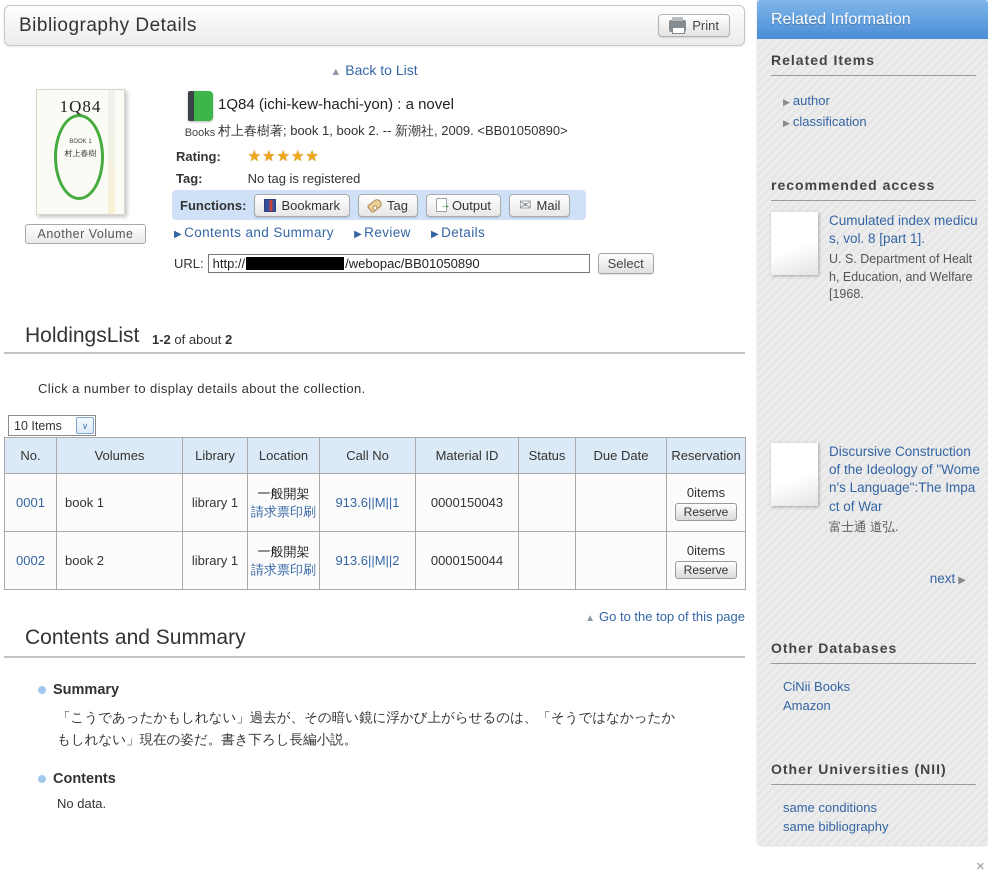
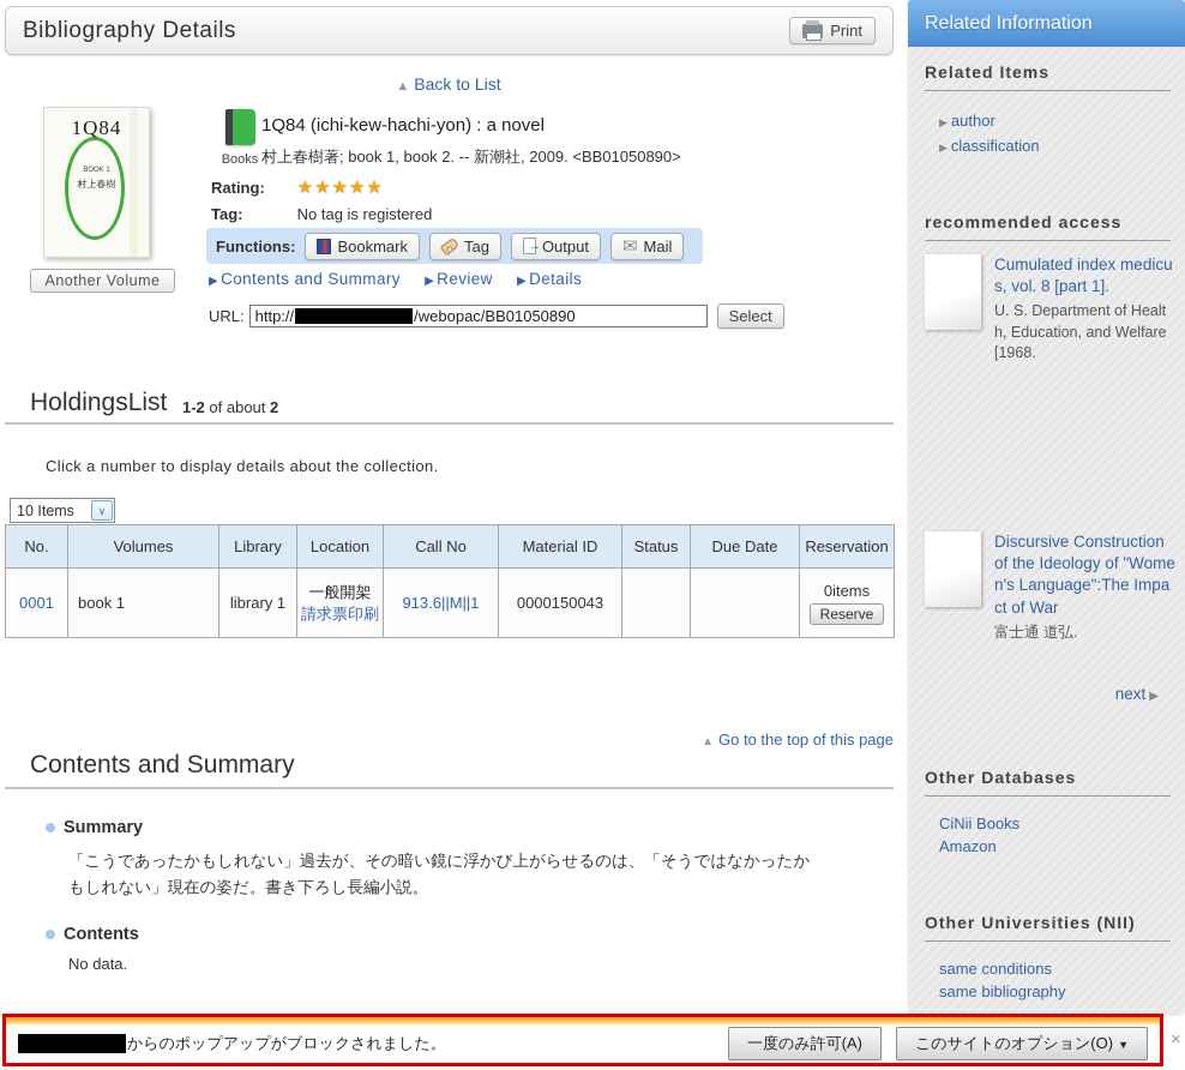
  Bibliography Details
  Print
  ▲ Back to List
  1Q84
  村上春樹
  Another Volume
  Books
  1Q84 (ichi-kew-hachi-yon) : a novel
  村上春樹著; book 1, book 2. -- 新潮社, 2009. <BB01050890>
  Rating: ★★★★★
  Tag: No tag is registered
  Functions:
  Bookmark
  Tag
  →
  Output
  ✉
  Mail
  ▶ Contents and Summary ▶ Review ▶ Details
  URL:
  http://
  /webopac/BB01050890
  Select
  HoldingsList
  1-2 of about 2
  Click a number to display details about the collection.
  10 Items
  ∨
  No.	Volumes	Library	Location	Call No	Material ID	Status	Due Date	Reservation
  0001	book 1	library 1	一般開架 請求票印刷	913.6||M||1	0000150043			0items Reserve
- 0002	book 2	library 1	一般開架 請求票印刷	913.6||M||2	0000150044			0items Reserve
  ▲ Go to the top of this page
  Contents and Summary
  Summary
  「こうであったかもしれない」過去が、その暗い鏡に浮かび上がらせるのは、「そうではなかったかもしれない」現在の姿だ。書き下ろし長編小説。
  Contents
  No data.
  Related Information
  Related Items
  ▶ author
  ▶ classification
  recommended access
  Cumulated index medicus, vol. 8 [part 1].
  U. S. Department of Health, Education, and Welfare [1968.
  Discursive Construction of the Ideology of "Women's Language":The Impact of War
  富士通 道弘.
  next ▶
  Other Databases
  CiNii Books
  Amazon
  Other Universities (NII)
  same conditions
  same bibliography
+ からのポップアップがブロックされました。
+ 一度のみ許可(A)
+ このサイトのオプション(O) ▼
  ×
